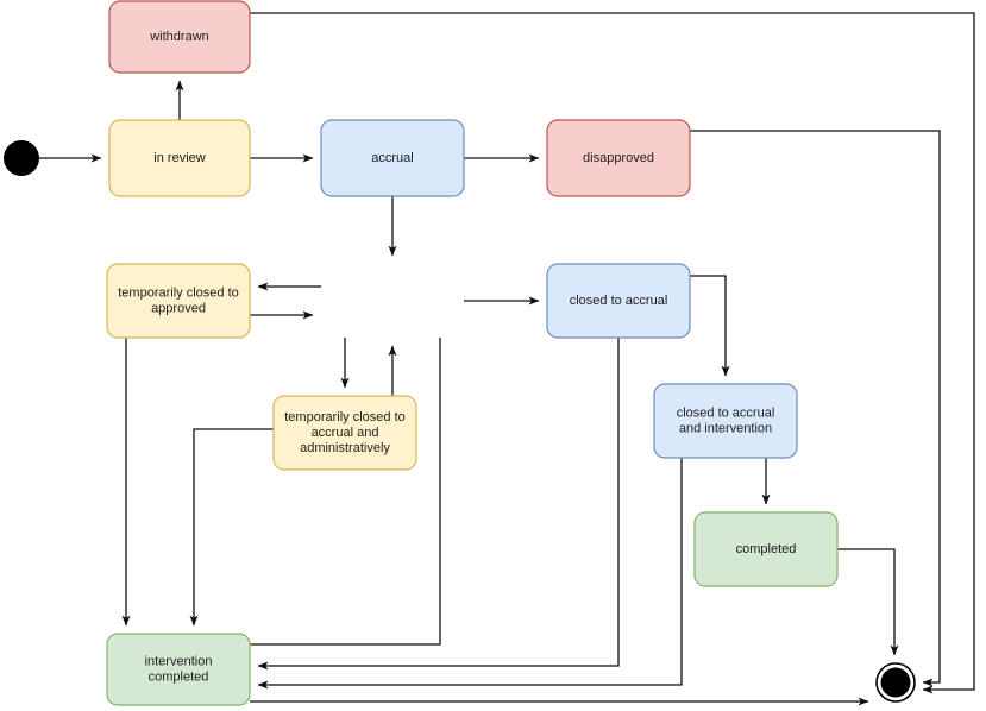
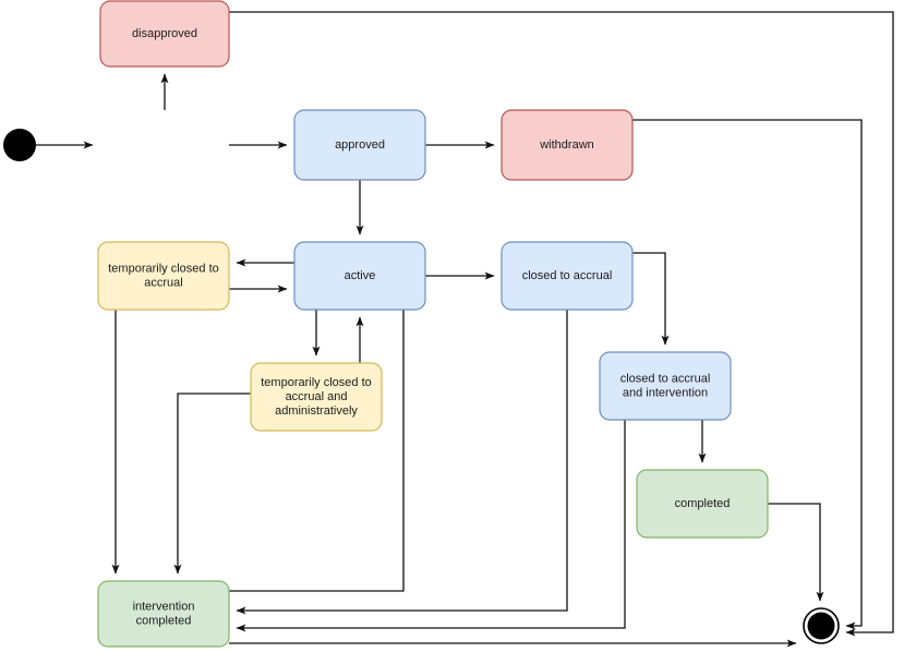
- withdrawn
+ disapproved
- in review
- accrual
+ approved
- disapproved
+ withdrawn
  temporarily closed to
- approved
+ accrual
+ active
  closed to accrual
  temporarily closed to
  accrual and
  administratively
  closed to accrual
  and intervention
  completed
  intervention
  completed
